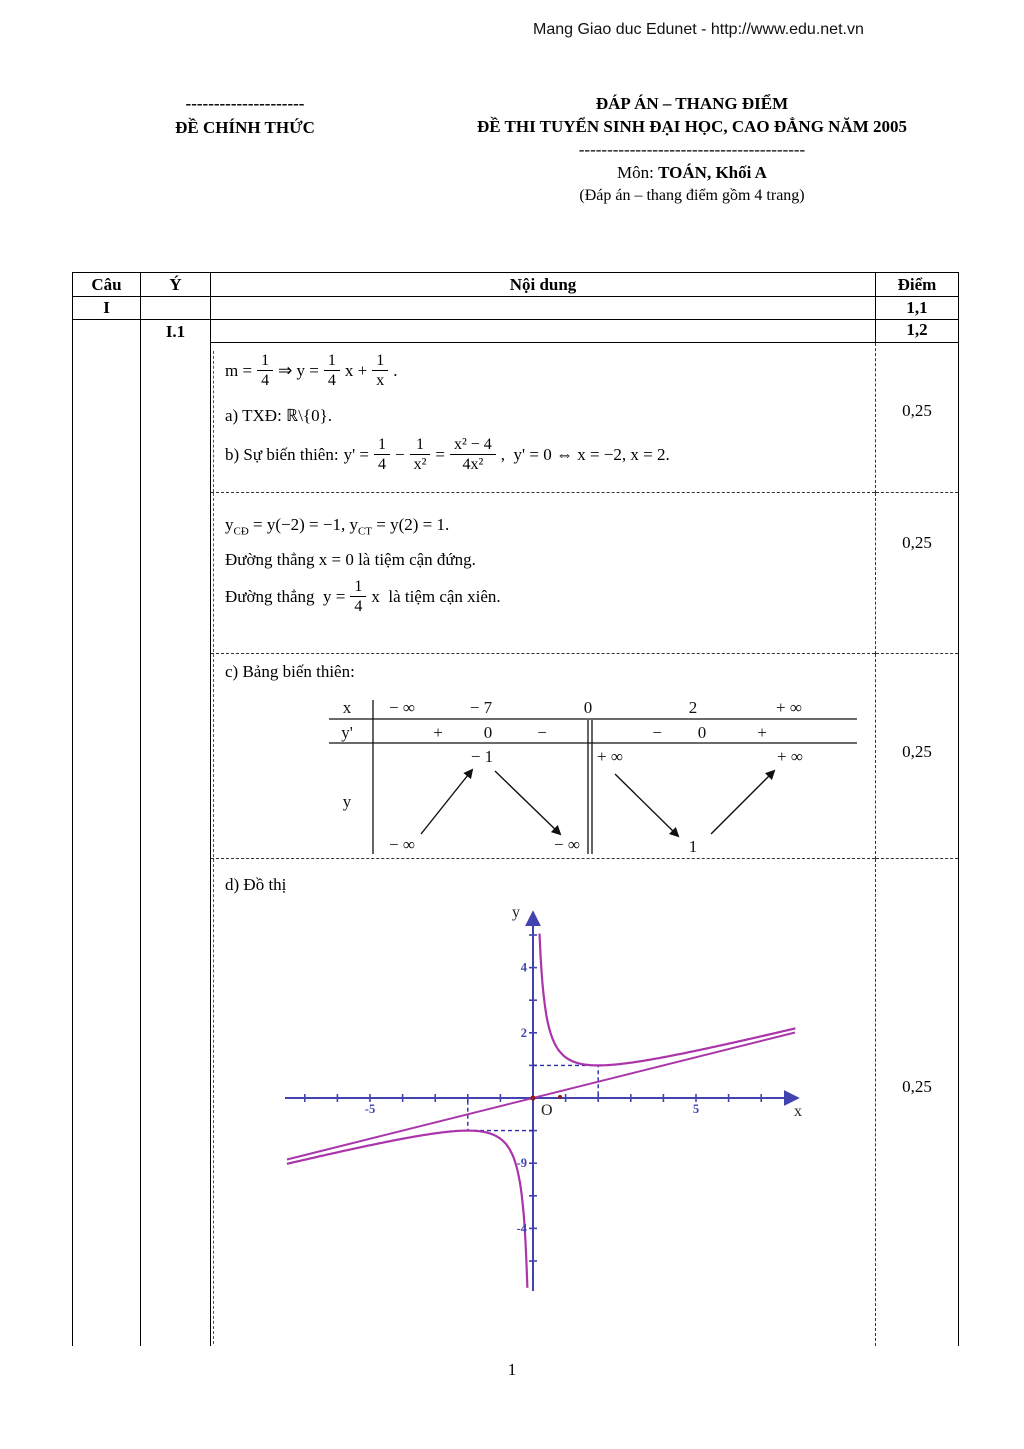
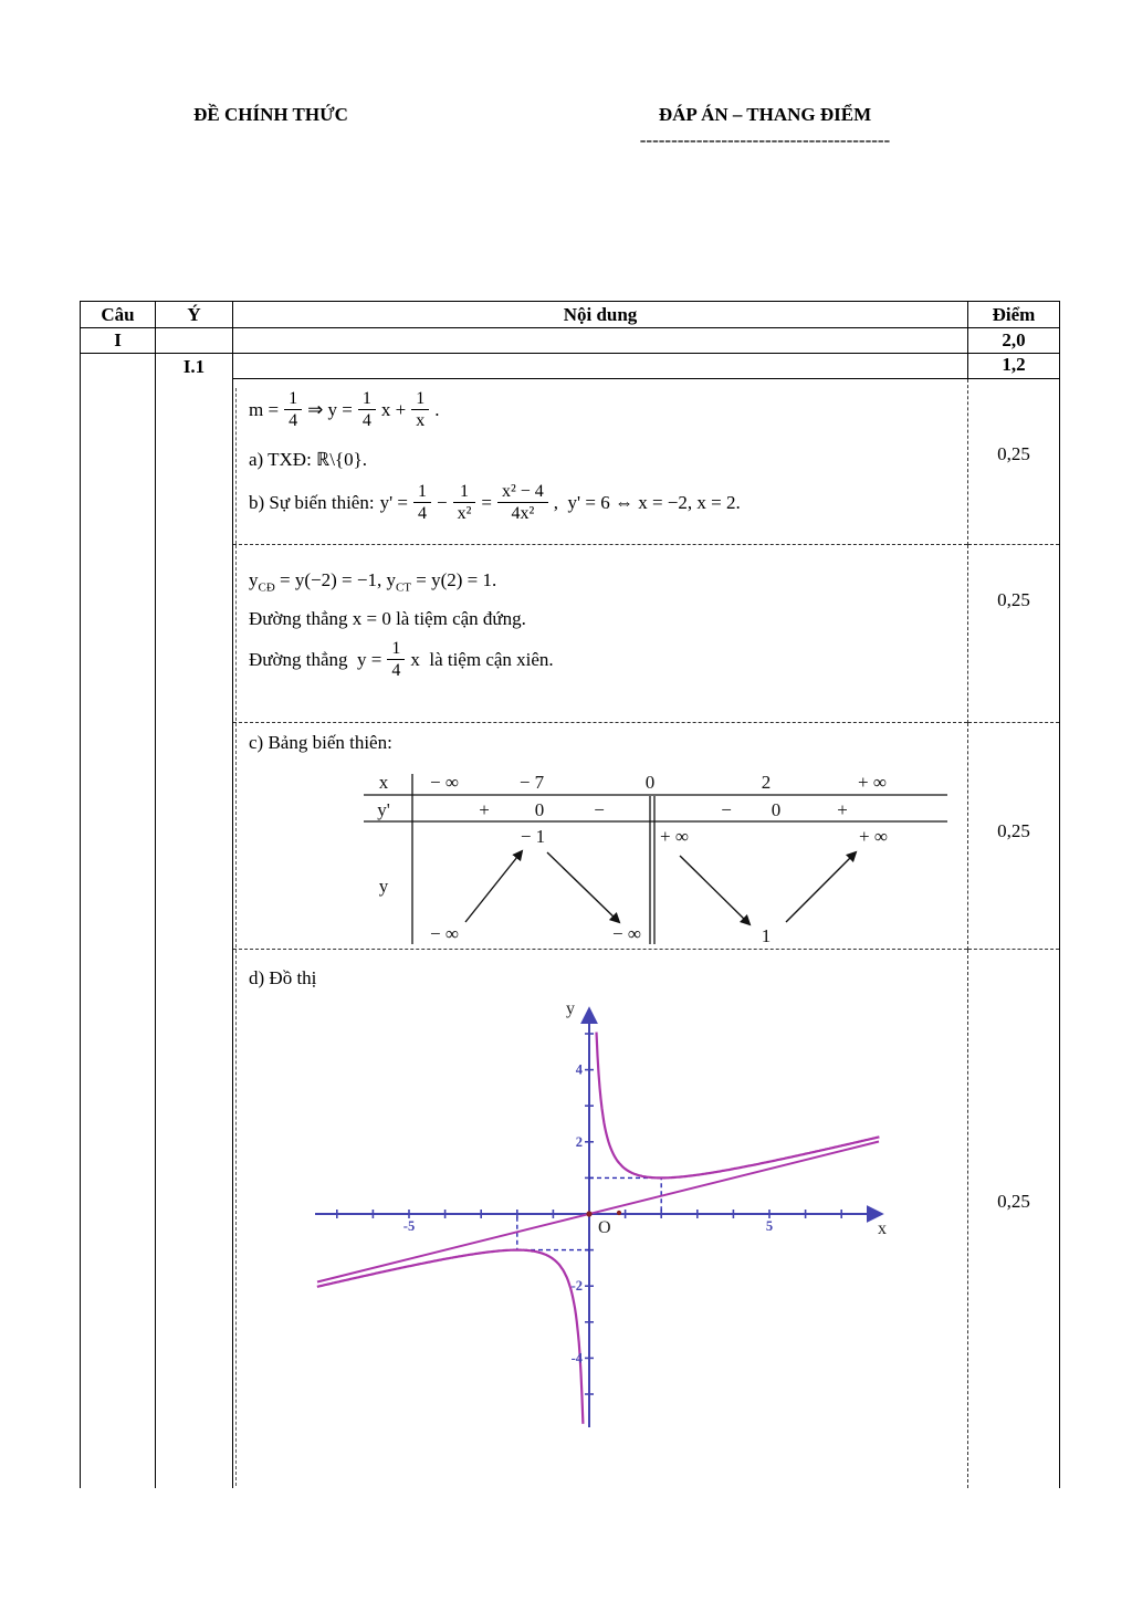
- Mang Giao duc Edunet - http://www.edu.net.vn
- ---------------------
  ĐỀ CHÍNH THỨC
  ĐÁP ÁN – THANG ĐIỂM
- ĐỀ THI TUYỂN SINH ĐẠI HỌC, CAO ĐẲNG NĂM 2005
  ----------------------------------------
- Môn: TOÁN, Khối A
- (Đáp án – thang điểm gồm 4 trang)
  Câu	Ý	Nội dung	Điểm
- I			1,1
+ I			2,0
  	I.1		1,2
- m = 14 ⇒ y = 14 x + 1x . a) TXĐ: ℝ\{0}. b) Sự biến thiên: y' = 14 − 1x² = x² − 44x² , y' = 0 ⇔ x = −2, x = 2.	0,25
+ m = 14 ⇒ y = 14 x + 1x . a) TXĐ: ℝ\{0}. b) Sự biến thiên: y' = 14 − 1x² = x² − 44x² , y' = 6 ⇔ x = −2, x = 2.	0,25
  yCĐ = y(−2) = −1, yCT = y(2) = 1. Đường thẳng x = 0 là tiệm cận đứng. Đường thẳng y = 14 x là tiệm cận xiên.	0,25
  c) Bảng biến thiên: x − ∞ − 7 0 2 + ∞ y' + 0 − − 0 + y − 1 + ∞ + ∞ − ∞ − ∞ 1	0,25
- d) Đồ thị x y O-5 5 4 2 -9 -4	0,25
+ d) Đồ thị x y O-5 5 4 2 -2 -4	0,25
- 1
